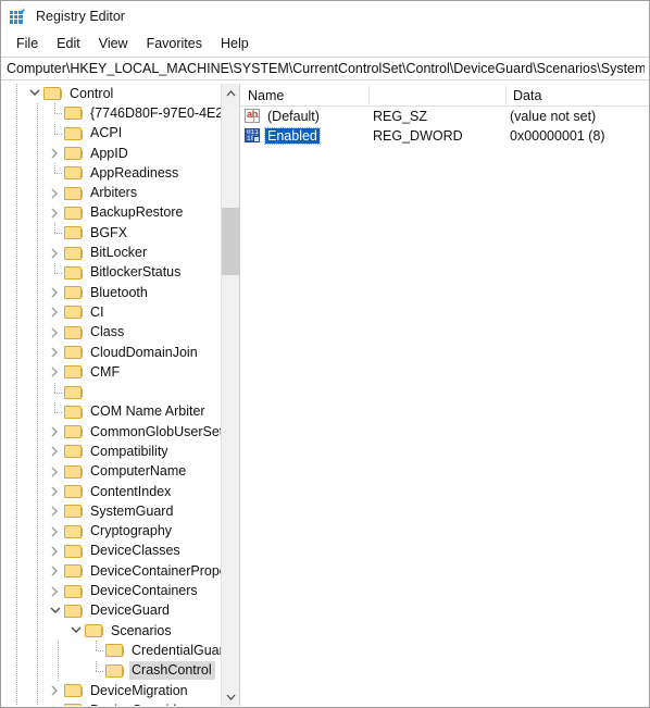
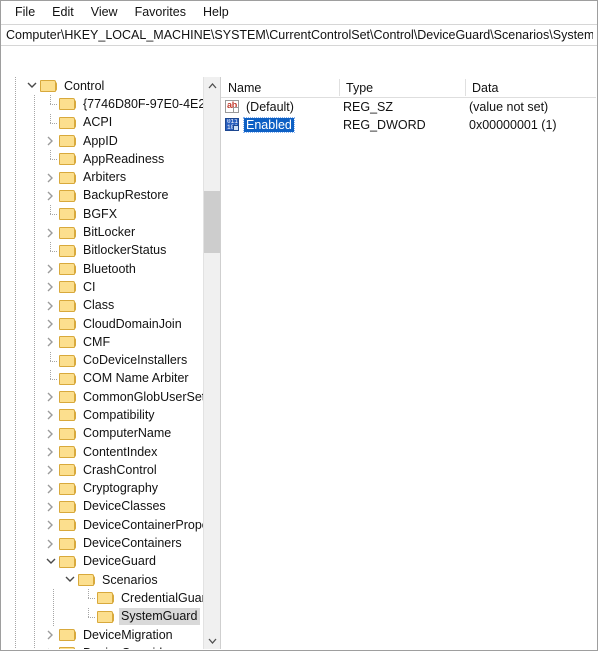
- Registry Editor
  File
  Edit
  View
  Favorites
  Help
  Computer\HKEY_LOCAL_MACHINE\SYSTEM\CurrentControlSet\Control\DeviceGuard\Scenarios\System
  Control
  {7746D80F-97E0-4E2
  ACPI
  AppID
  AppReadiness
  Arbiters
  BackupRestore
  BGFX
  BitLocker
  BitlockerStatus
  Bluetooth
  CI
  Class
  CloudDomainJoin
  CMF
+ CoDeviceInstallers
  COM Name Arbiter
  CommonGlobUserSe
  Compatibility
  ComputerName
  ContentIndex
- SystemGuard
+ CrashControl
  Cryptography
  DeviceClasses
  DeviceContainerProp
  DeviceContainers
  DeviceGuard
  Scenarios
  CredentialGua
- CrashControl
+ SystemGuard
  DeviceMigration
  Name
+ Type
  Data
  ab
  (Default)
  REG_SZ
  (value not set)
  Enabled
  REG_DWORD
- 0x00000001 (8)
+ 0x00000001 (1)
